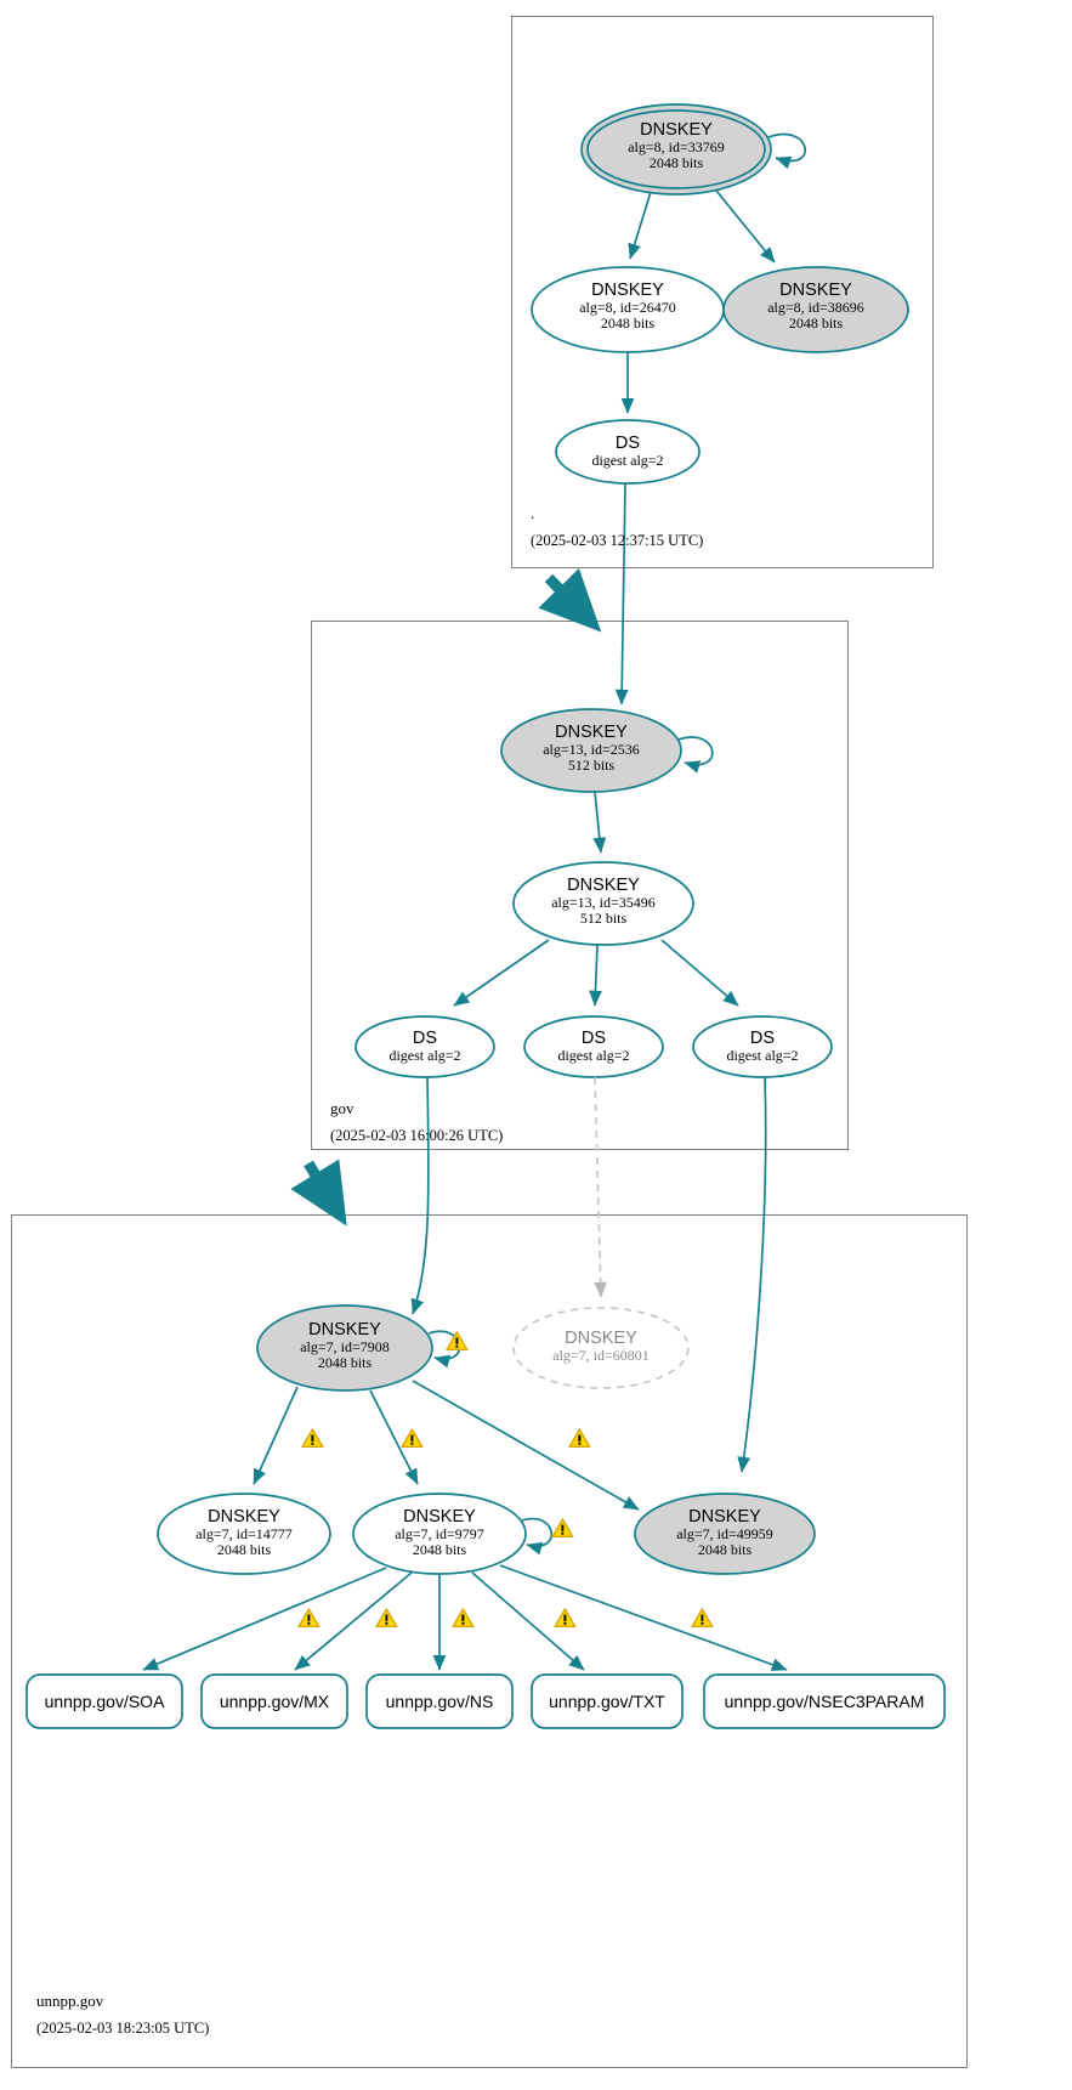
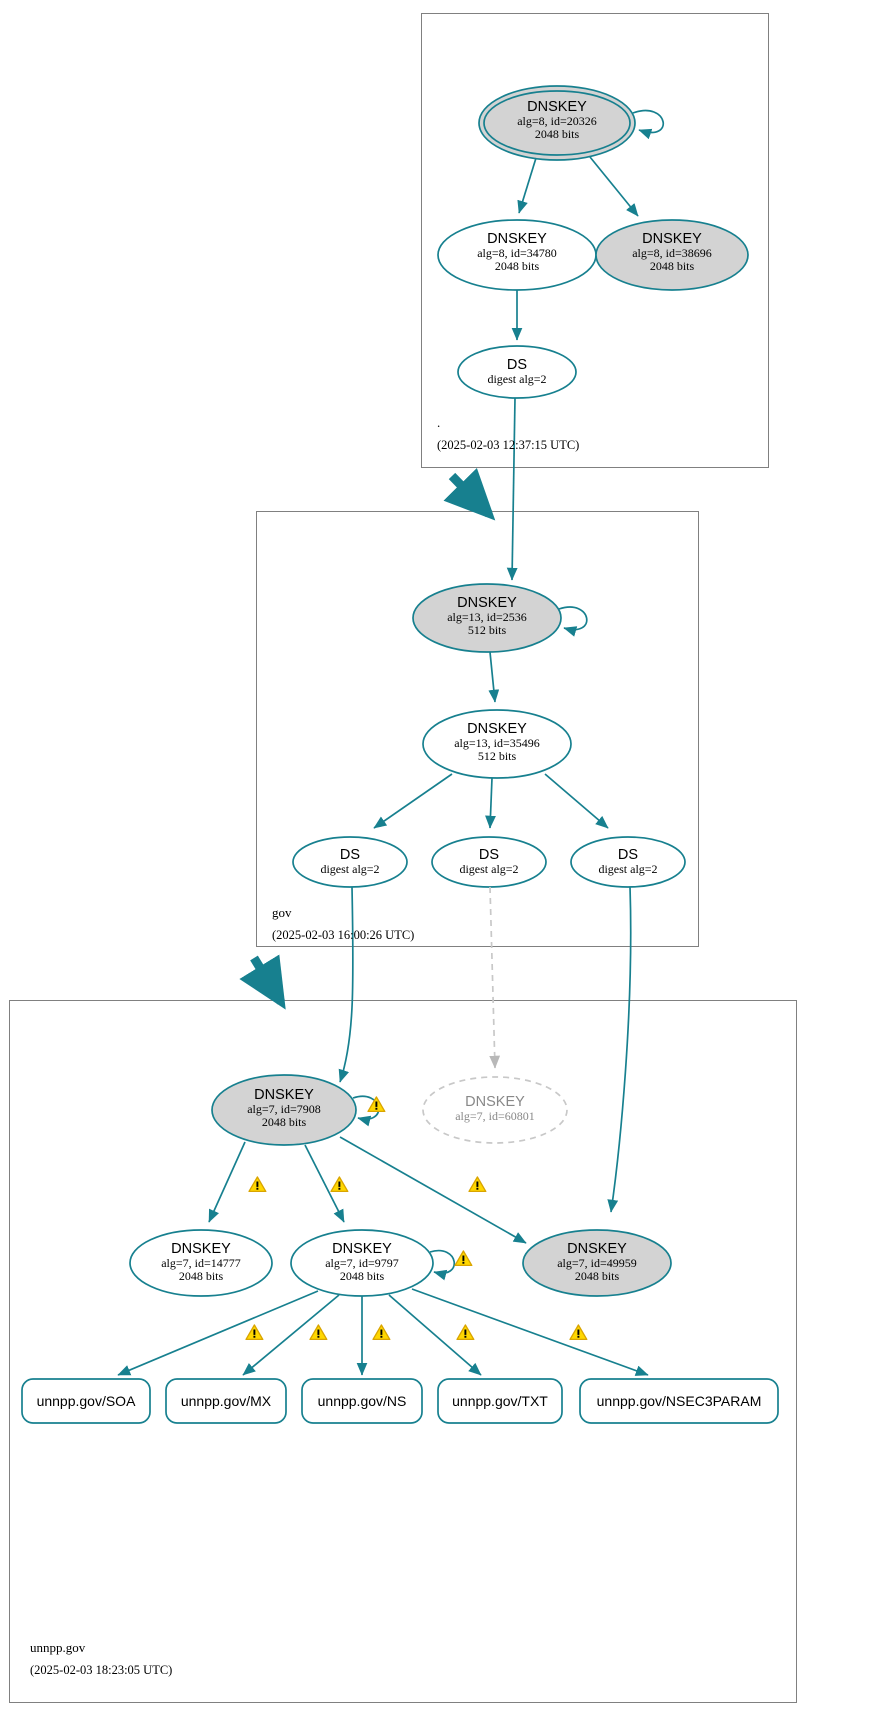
  DNSKEY
- alg=8, id=33769
+ alg=8, id=20326
  2048 bits
  DNSKEY
- alg=8, id=26470
+ alg=8, id=34780
  2048 bits
  DNSKEY
  alg=8, id=38696
  2048 bits
  DS
  digest alg=2
  .
  (2025-02-03 12:37:15 UTC)
  DNSKEY
  alg=13, id=2536
  512 bits
  DNSKEY
  alg=13, id=35496
  512 bits
  DS
  digest alg=2
  DS
  digest alg=2
  DS
  digest alg=2
  gov
  (2025-02-03 16:00:26 UTC)
  DNSKEY
  alg=7, id=7908
  2048 bits
  DNSKEY
  alg=7, id=60801
  DNSKEY
  alg=7, id=14777
  2048 bits
  DNSKEY
  alg=7, id=9797
  2048 bits
  DNSKEY
  alg=7, id=49959
  2048 bits
  unnpp.gov/SOA
  unnpp.gov/MX
  unnpp.gov/NS
  unnpp.gov/TXT
  unnpp.gov/NSEC3PARAM
  unnpp.gov
  (2025-02-03 18:23:05 UTC)
